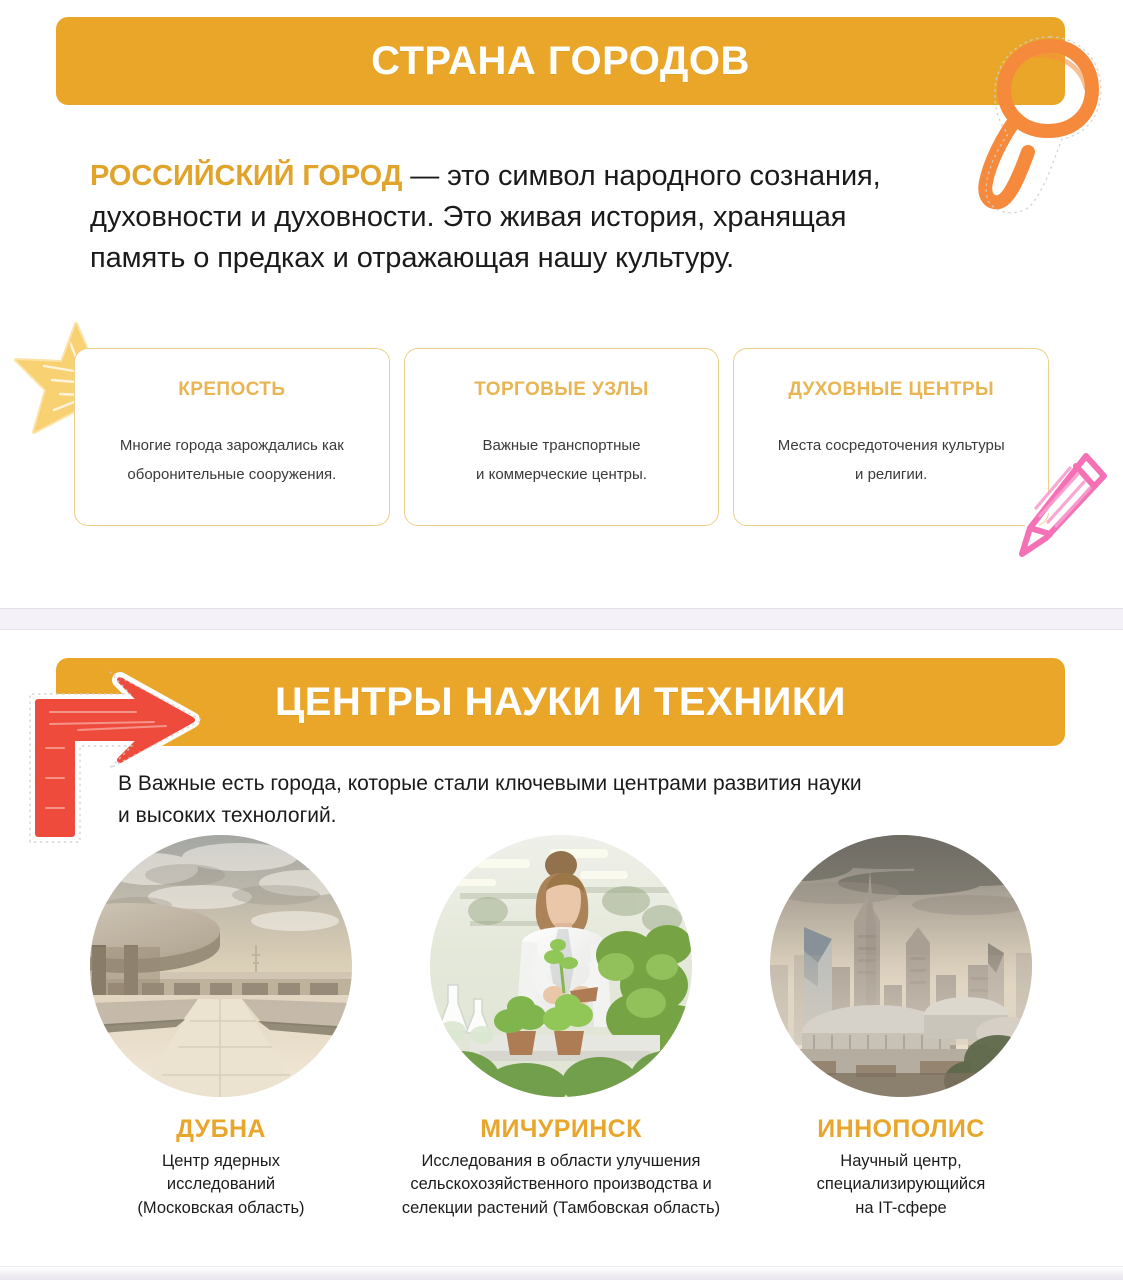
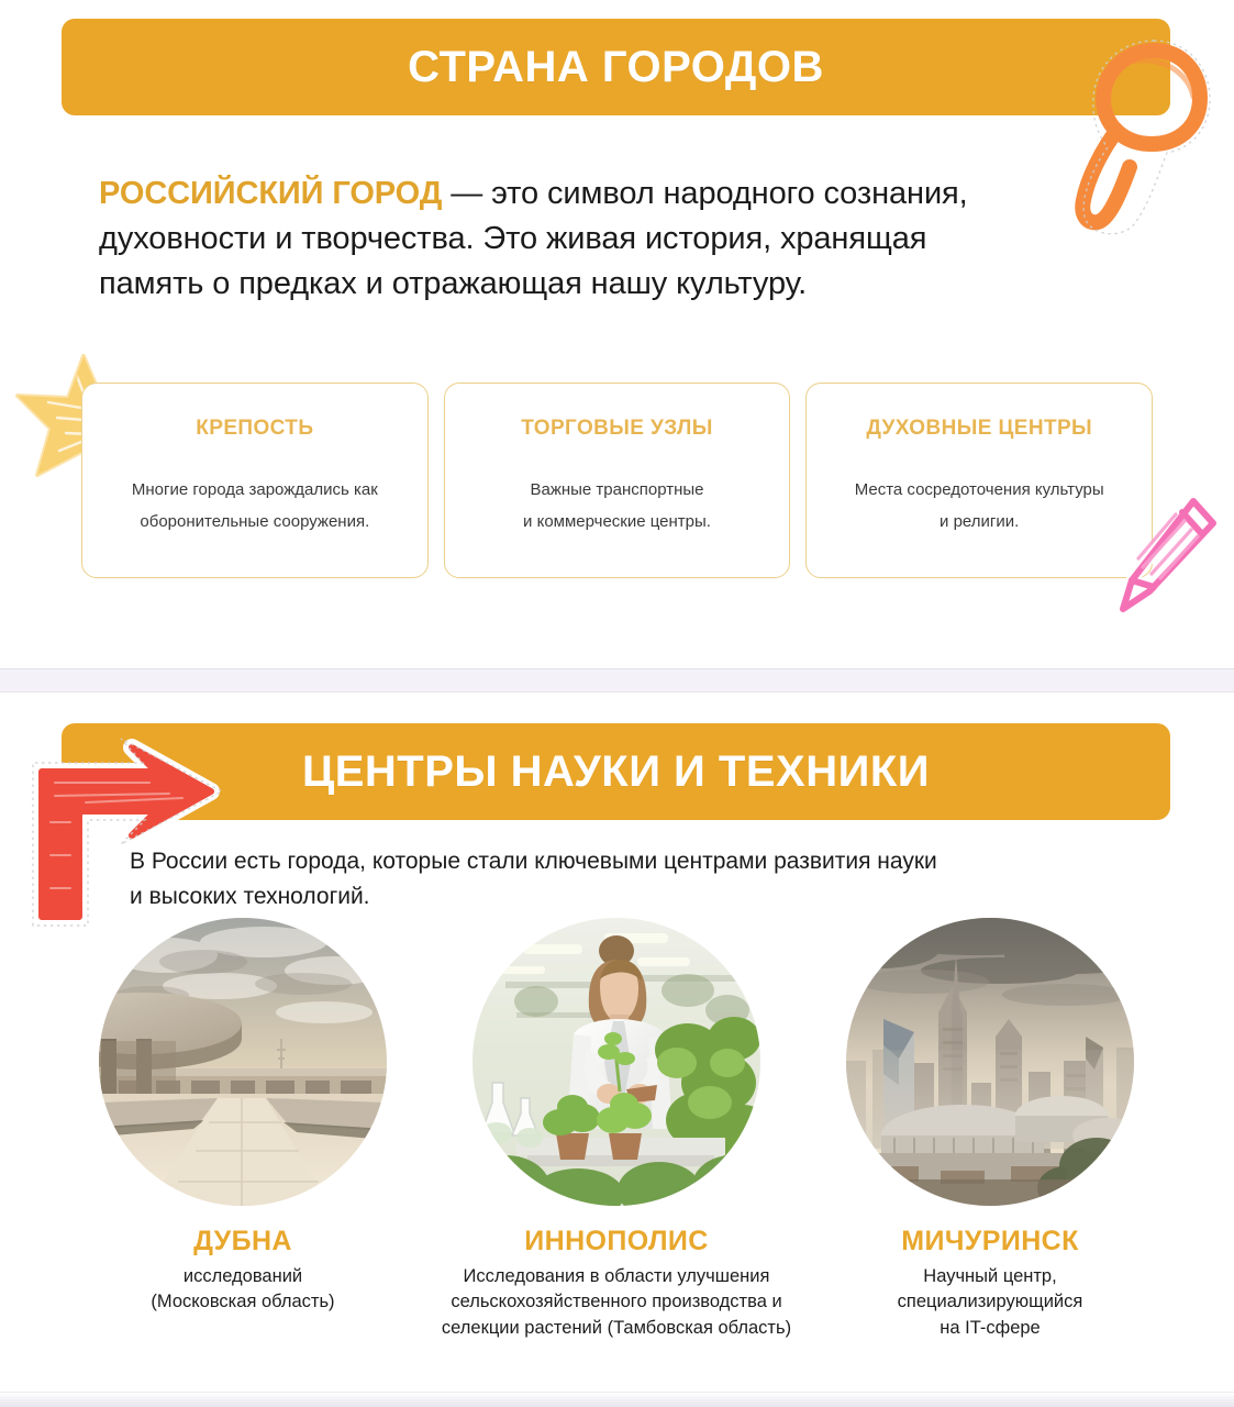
  СТРАНА ГОРОДОВ
- РОССИЙСКИЙ ГОРОД — это символ народного сознания, духовности и духовности. Это живая история, хранящая память о предках и отражающая нашу культуру.
+ РОССИЙСКИЙ ГОРОД — это символ народного сознания, духовности и творчества. Это живая история, хранящая память о предках и отражающая нашу культуру.
  КРЕПОСТЬ
  Многие города зарождались как
  оборонительные сооружения.
  ТОРГОВЫЕ УЗЛЫ
  Важные транспортные
  и коммерческие центры.
  ДУХОВНЫЕ ЦЕНТРЫ
  Места сосредоточения культуры
  и религии.
  ЦЕНТРЫ НАУКИ И ТЕХНИКИ
- В Важные есть города, которые стали ключевыми центрами развития науки
+ В России есть города, которые стали ключевыми центрами развития науки
  и высоких технологий.
  ДУБНА
- Центр ядерных
  исследований
  (Московская область)
- МИЧУРИНСК
+ ИННОПОЛИС
  Исследования в области улучшения
  сельскохозяйственного производства и
  селекции растений (Тамбовская область)
- ИННОПОЛИС
+ МИЧУРИНСК
  Научный центр,
  специализирующийся
  на IT-сфере
